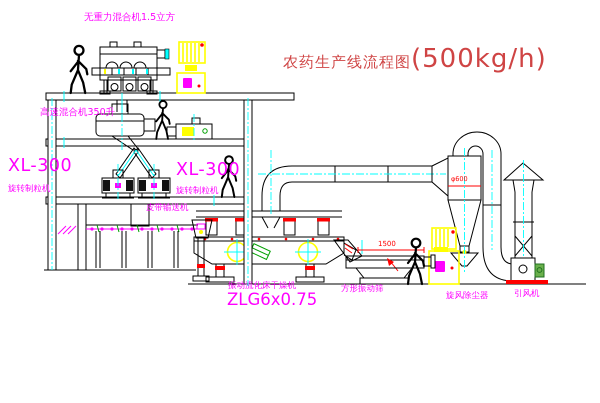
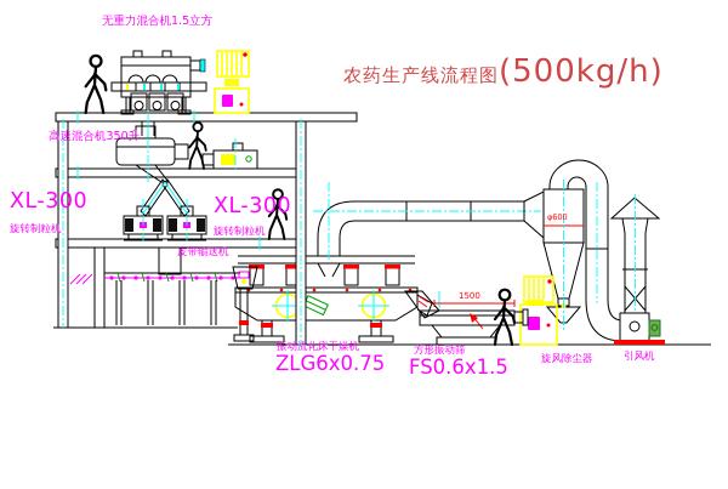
  农药生产线流程图(500kg/h)
  无重力混合机1.5立方
  高速混合机350升
  XL-300
  旋转制粒机
  XL-300
  旋转制粒机
  皮带输送机
  振动流化床干燥机
  ZLG6x0.75
  方形振动筛
+ FS0.6x1.5
  旋风除尘器
  引风机
  1500
  φ600
